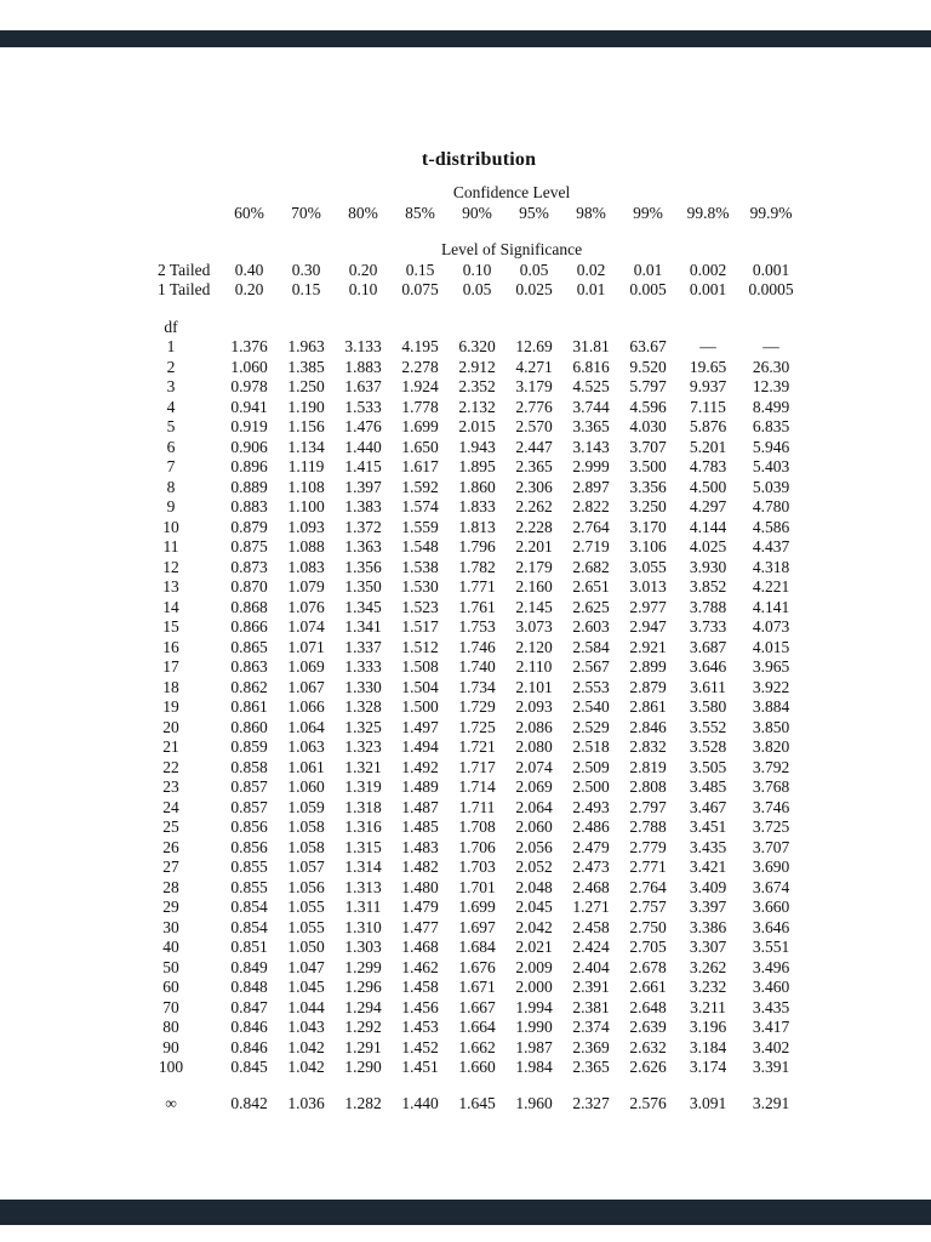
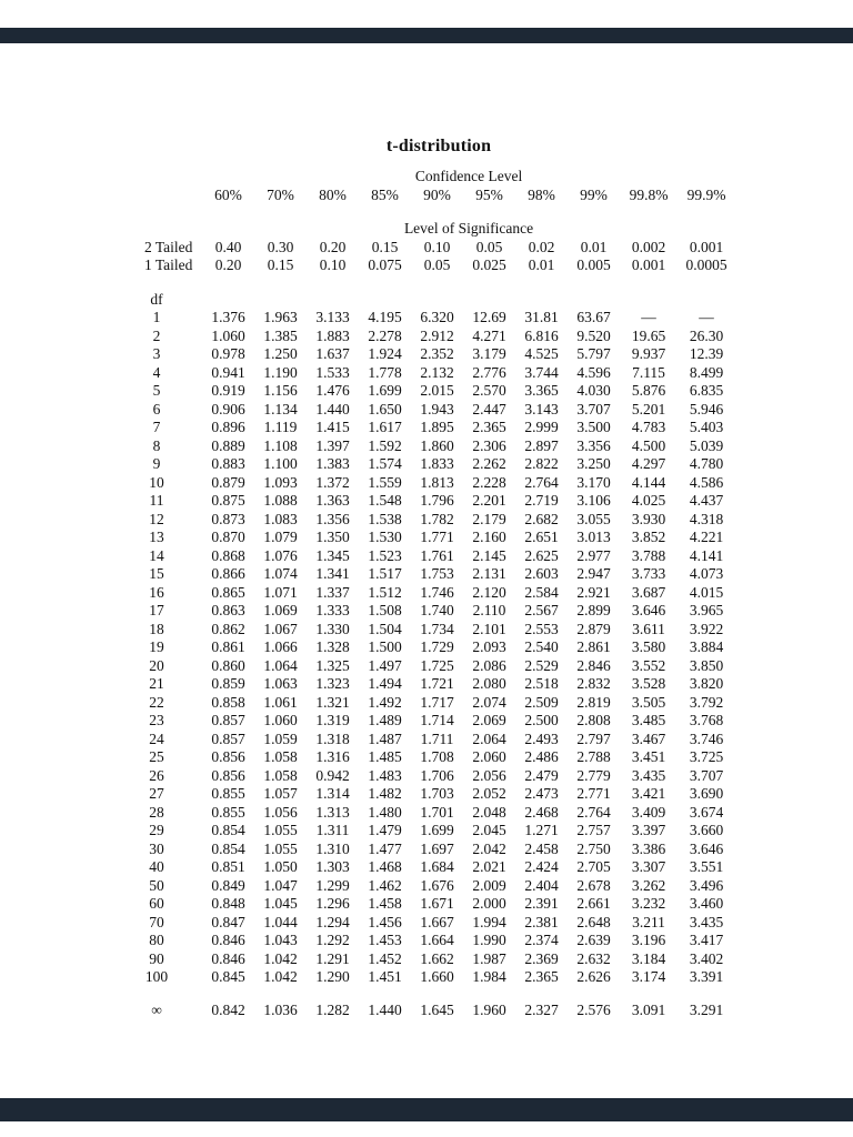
  t-distribution
  	Confidence Level
  	60%	70%	80%	85%	90%	95%	98%	99%	99.8%	99.9%
  	Level of Significance
  2 Tailed	0.40	0.30	0.20	0.15	0.10	0.05	0.02	0.01	0.002	0.001
  1 Tailed	0.20	0.15	0.10	0.075	0.05	0.025	0.01	0.005	0.001	0.0005
  df
  1	1.376	1.963	3.133	4.195	6.320	12.69	31.81	63.67	—	—
  2	1.060	1.385	1.883	2.278	2.912	4.271	6.816	9.520	19.65	26.30
  3	0.978	1.250	1.637	1.924	2.352	3.179	4.525	5.797	9.937	12.39
  4	0.941	1.190	1.533	1.778	2.132	2.776	3.744	4.596	7.115	8.499
  5	0.919	1.156	1.476	1.699	2.015	2.570	3.365	4.030	5.876	6.835
  6	0.906	1.134	1.440	1.650	1.943	2.447	3.143	3.707	5.201	5.946
  7	0.896	1.119	1.415	1.617	1.895	2.365	2.999	3.500	4.783	5.403
  8	0.889	1.108	1.397	1.592	1.860	2.306	2.897	3.356	4.500	5.039
  9	0.883	1.100	1.383	1.574	1.833	2.262	2.822	3.250	4.297	4.780
  10	0.879	1.093	1.372	1.559	1.813	2.228	2.764	3.170	4.144	4.586
  11	0.875	1.088	1.363	1.548	1.796	2.201	2.719	3.106	4.025	4.437
  12	0.873	1.083	1.356	1.538	1.782	2.179	2.682	3.055	3.930	4.318
  13	0.870	1.079	1.350	1.530	1.771	2.160	2.651	3.013	3.852	4.221
  14	0.868	1.076	1.345	1.523	1.761	2.145	2.625	2.977	3.788	4.141
- 15	0.866	1.074	1.341	1.517	1.753	3.073	2.603	2.947	3.733	4.073
+ 15	0.866	1.074	1.341	1.517	1.753	2.131	2.603	2.947	3.733	4.073
  16	0.865	1.071	1.337	1.512	1.746	2.120	2.584	2.921	3.687	4.015
  17	0.863	1.069	1.333	1.508	1.740	2.110	2.567	2.899	3.646	3.965
  18	0.862	1.067	1.330	1.504	1.734	2.101	2.553	2.879	3.611	3.922
  19	0.861	1.066	1.328	1.500	1.729	2.093	2.540	2.861	3.580	3.884
  20	0.860	1.064	1.325	1.497	1.725	2.086	2.529	2.846	3.552	3.850
  21	0.859	1.063	1.323	1.494	1.721	2.080	2.518	2.832	3.528	3.820
  22	0.858	1.061	1.321	1.492	1.717	2.074	2.509	2.819	3.505	3.792
  23	0.857	1.060	1.319	1.489	1.714	2.069	2.500	2.808	3.485	3.768
  24	0.857	1.059	1.318	1.487	1.711	2.064	2.493	2.797	3.467	3.746
  25	0.856	1.058	1.316	1.485	1.708	2.060	2.486	2.788	3.451	3.725
- 26	0.856	1.058	1.315	1.483	1.706	2.056	2.479	2.779	3.435	3.707
+ 26	0.856	1.058	0.942	1.483	1.706	2.056	2.479	2.779	3.435	3.707
  27	0.855	1.057	1.314	1.482	1.703	2.052	2.473	2.771	3.421	3.690
  28	0.855	1.056	1.313	1.480	1.701	2.048	2.468	2.764	3.409	3.674
  29	0.854	1.055	1.311	1.479	1.699	2.045	1.271	2.757	3.397	3.660
  30	0.854	1.055	1.310	1.477	1.697	2.042	2.458	2.750	3.386	3.646
  40	0.851	1.050	1.303	1.468	1.684	2.021	2.424	2.705	3.307	3.551
  50	0.849	1.047	1.299	1.462	1.676	2.009	2.404	2.678	3.262	3.496
  60	0.848	1.045	1.296	1.458	1.671	2.000	2.391	2.661	3.232	3.460
  70	0.847	1.044	1.294	1.456	1.667	1.994	2.381	2.648	3.211	3.435
  80	0.846	1.043	1.292	1.453	1.664	1.990	2.374	2.639	3.196	3.417
  90	0.846	1.042	1.291	1.452	1.662	1.987	2.369	2.632	3.184	3.402
  100	0.845	1.042	1.290	1.451	1.660	1.984	2.365	2.626	3.174	3.391
  ∞	0.842	1.036	1.282	1.440	1.645	1.960	2.327	2.576	3.091	3.291
